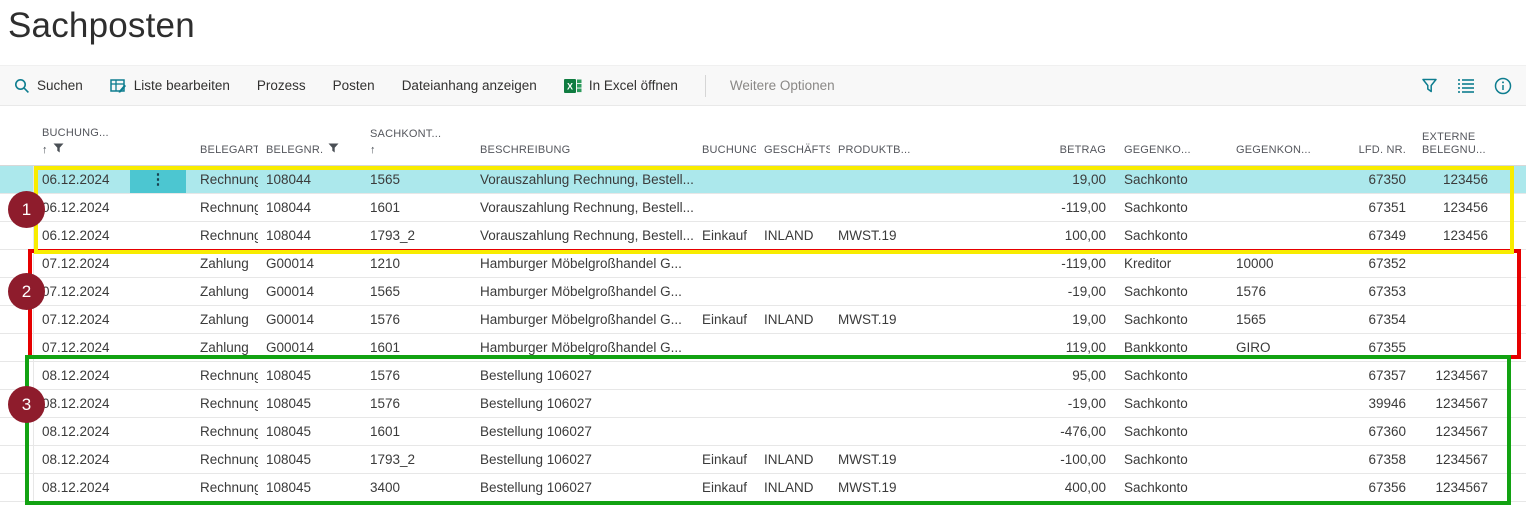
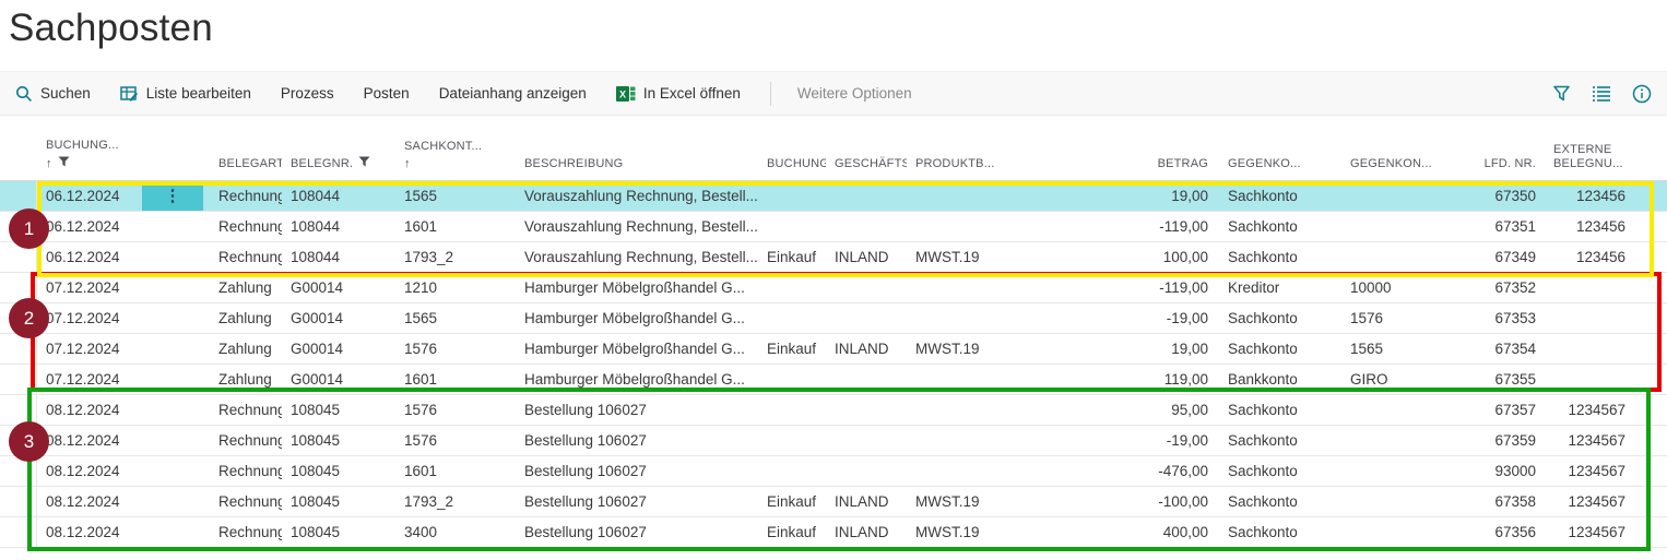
  Sachposten
  Suchen
  Liste bearbeiten
  Prozess
  Posten
  Dateianhang anzeigen
  X
  In Excel öffnen
  Weitere Optionen
  BUCHUNG...
  ↑
  BELEGART
  BELEGNR.
  SACHKONT...
  ↑
  BESCHREIBUNG
  BUCHUNG
  GESCHÄFTS
  PRODUKTB...
  BETRAG
  GEGENKO...
  GEGENKON...
  LFD. NR.
  EXTERNE
  BELEGNU...
  06.12.2024
  ⋮
  Rechnung
  108044
  1565
  Vorauszahlung Rechnung, Bestell...
  19,00
  Sachkonto
  67350
  123456
  06.12.2024
  Rechnung
  108044
  1601
  Vorauszahlung Rechnung, Bestell...
  -119,00
  Sachkonto
  67351
  123456
  06.12.2024
  Rechnung
  108044
  1793_2
  Vorauszahlung Rechnung, Bestell...
  Einkauf
  INLAND
  MWST.19
  100,00
  Sachkonto
  67349
  123456
  07.12.2024
  Zahlung
  G00014
  1210
  Hamburger Möbelgroßhandel G...
  -119,00
  Kreditor
  10000
  67352
  07.12.2024
  Zahlung
  G00014
  1565
  Hamburger Möbelgroßhandel G...
  -19,00
  Sachkonto
  1576
  67353
  07.12.2024
  Zahlung
  G00014
  1576
  Hamburger Möbelgroßhandel G...
  Einkauf
  INLAND
  MWST.19
  19,00
  Sachkonto
  1565
  67354
  07.12.2024
  Zahlung
  G00014
  1601
  Hamburger Möbelgroßhandel G...
  119,00
  Bankkonto
  GIRO
  67355
  08.12.2024
  Rechnung
  108045
  1576
  Bestellung 106027
  95,00
  Sachkonto
  67357
  1234567
  08.12.2024
  Rechnung
  108045
  1576
  Bestellung 106027
  -19,00
  Sachkonto
- 39946
+ 67359
  1234567
  08.12.2024
  Rechnung
  108045
  1601
  Bestellung 106027
  -476,00
  Sachkonto
- 67360
+ 93000
  1234567
  08.12.2024
  Rechnung
  108045
  1793_2
  Bestellung 106027
  Einkauf
  INLAND
  MWST.19
  -100,00
  Sachkonto
  67358
  1234567
  08.12.2024
  Rechnung
  108045
  3400
  Bestellung 106027
  Einkauf
  INLAND
  MWST.19
  400,00
  Sachkonto
  67356
  1234567
  1
  2
  3
